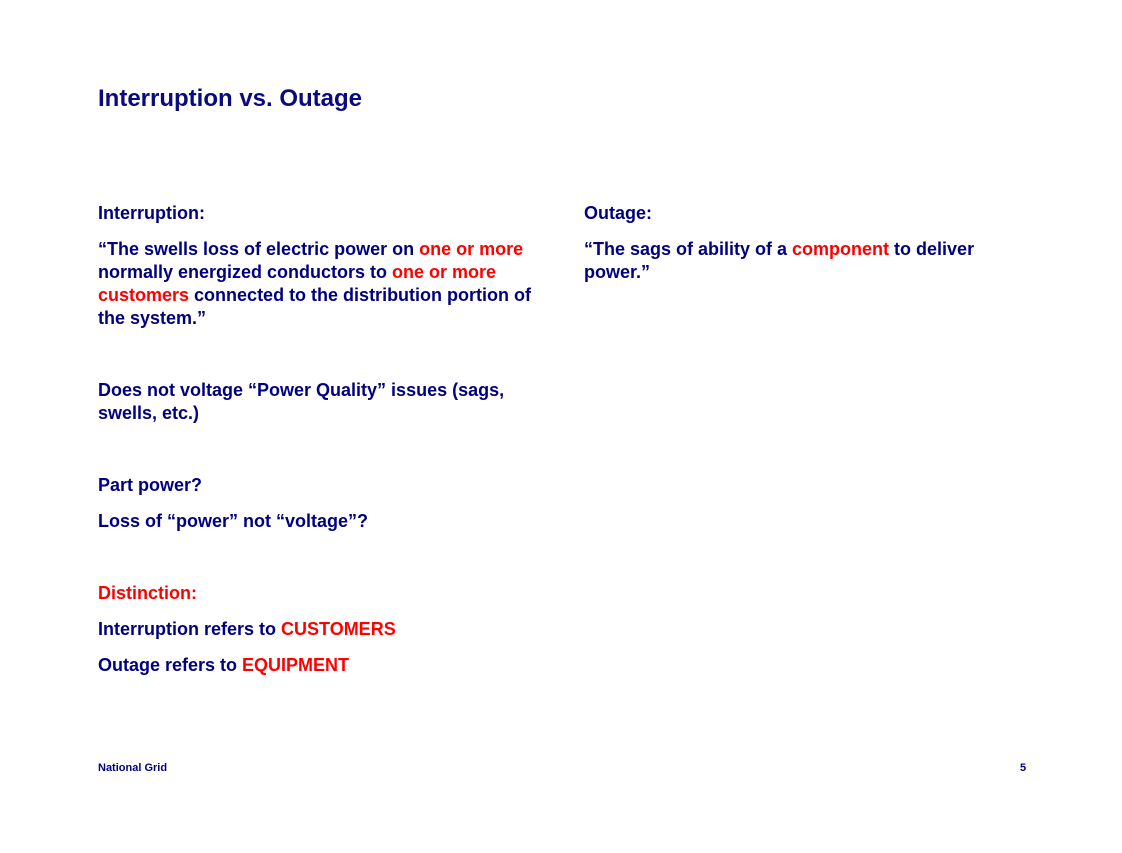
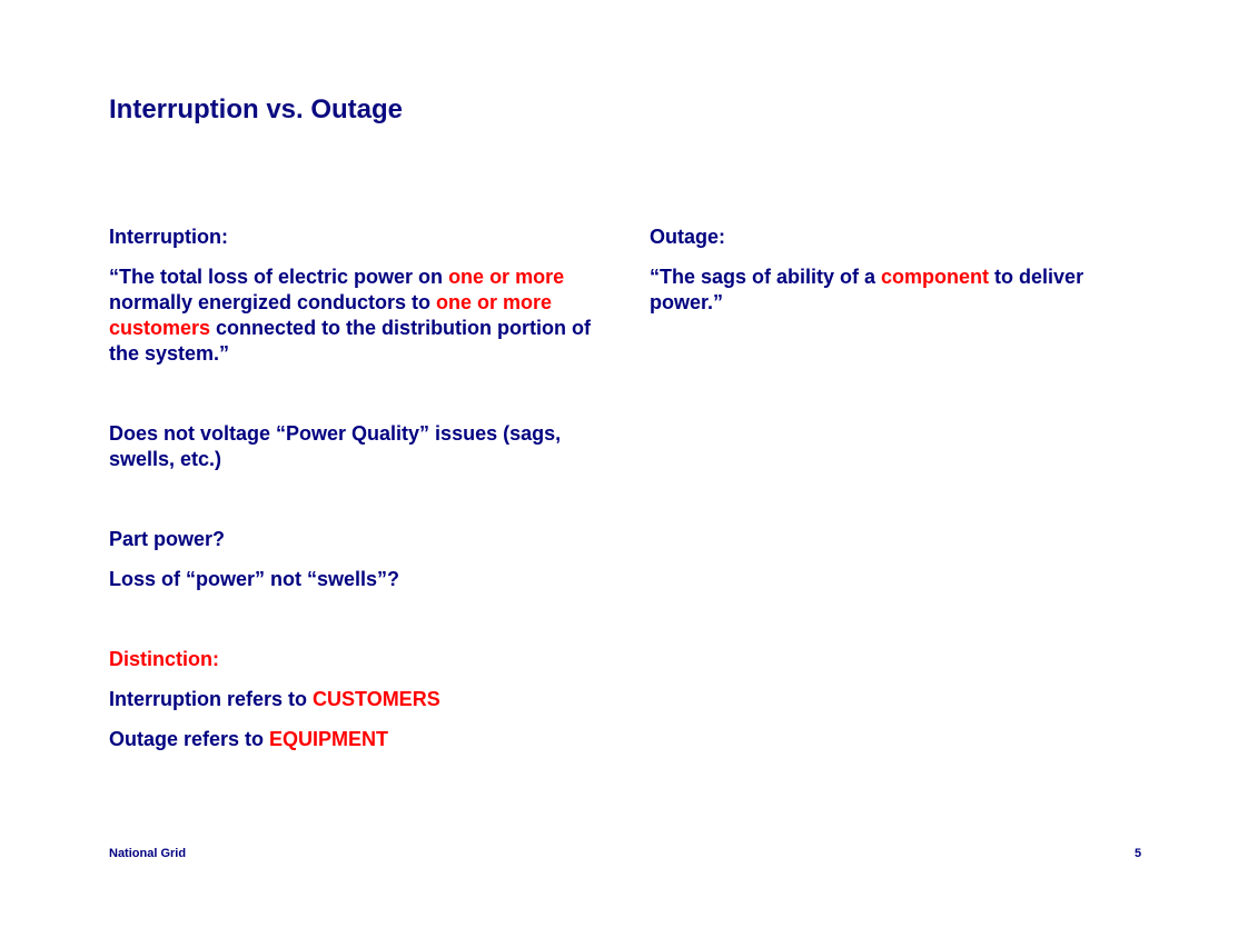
  Interruption vs. Outage
  Interruption:
- “The swells loss of electric power on one or more normally energized conductors to one or more customers connected to the distribution portion of the system.”
+ “The total loss of electric power on one or more normally energized conductors to one or more customers connected to the distribution portion of the system.”
  Does not voltage “Power Quality” issues (sags, swells, etc.)
  Part power?
- Loss of “power” not “voltage”?
+ Loss of “power” not “swells”?
  Distinction:
  Interruption refers to CUSTOMERS
  Outage refers to EQUIPMENT
  Outage:
  “The sags of ability of a component to deliver power.”
  National Grid
  5
